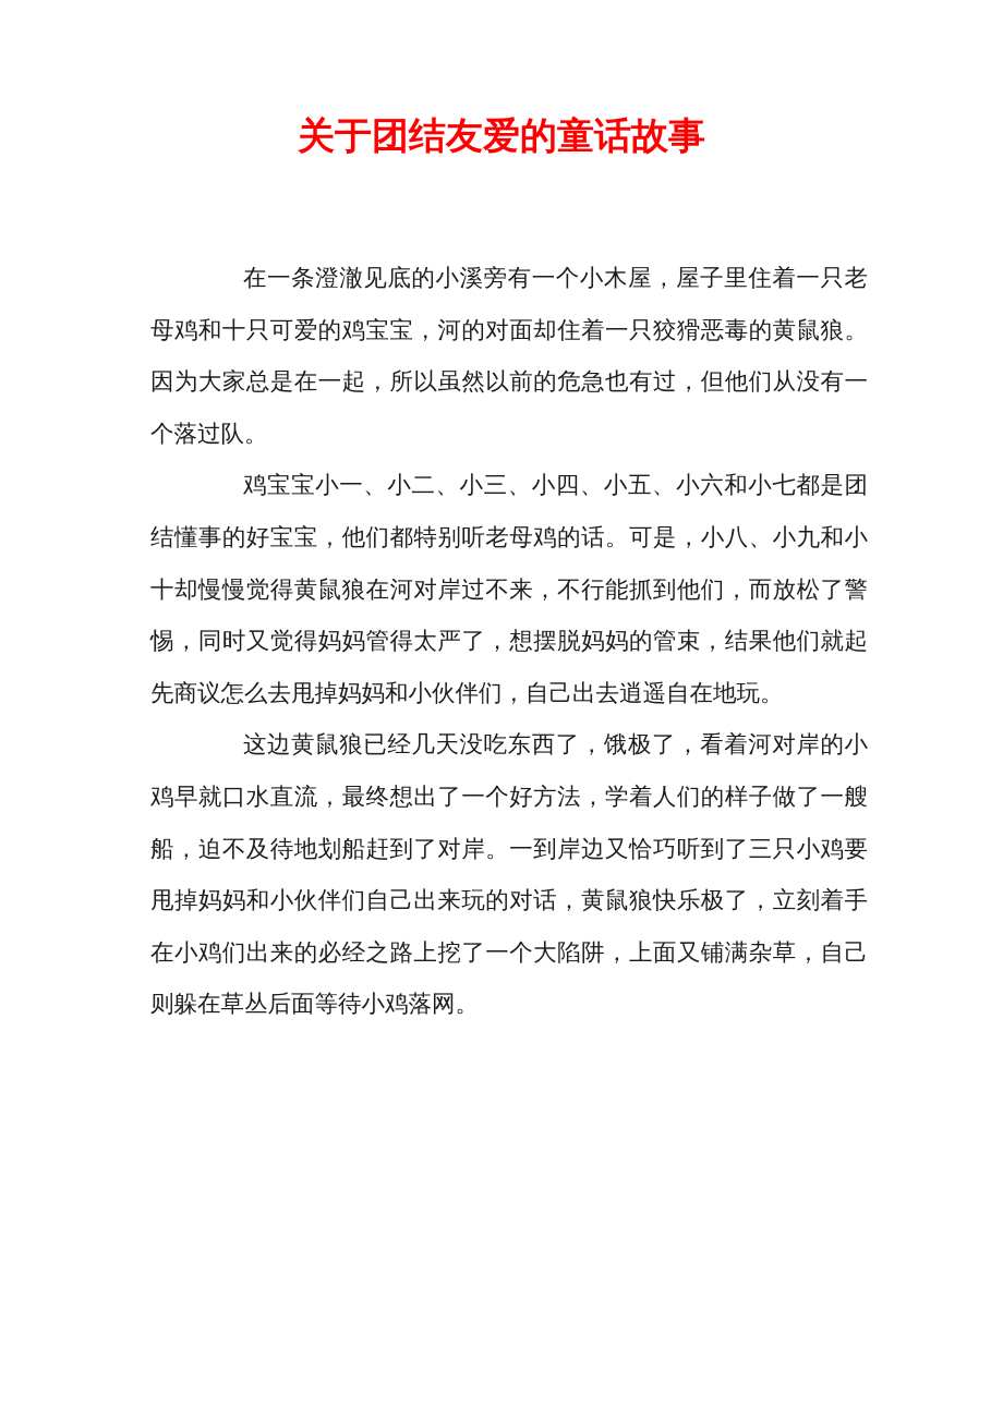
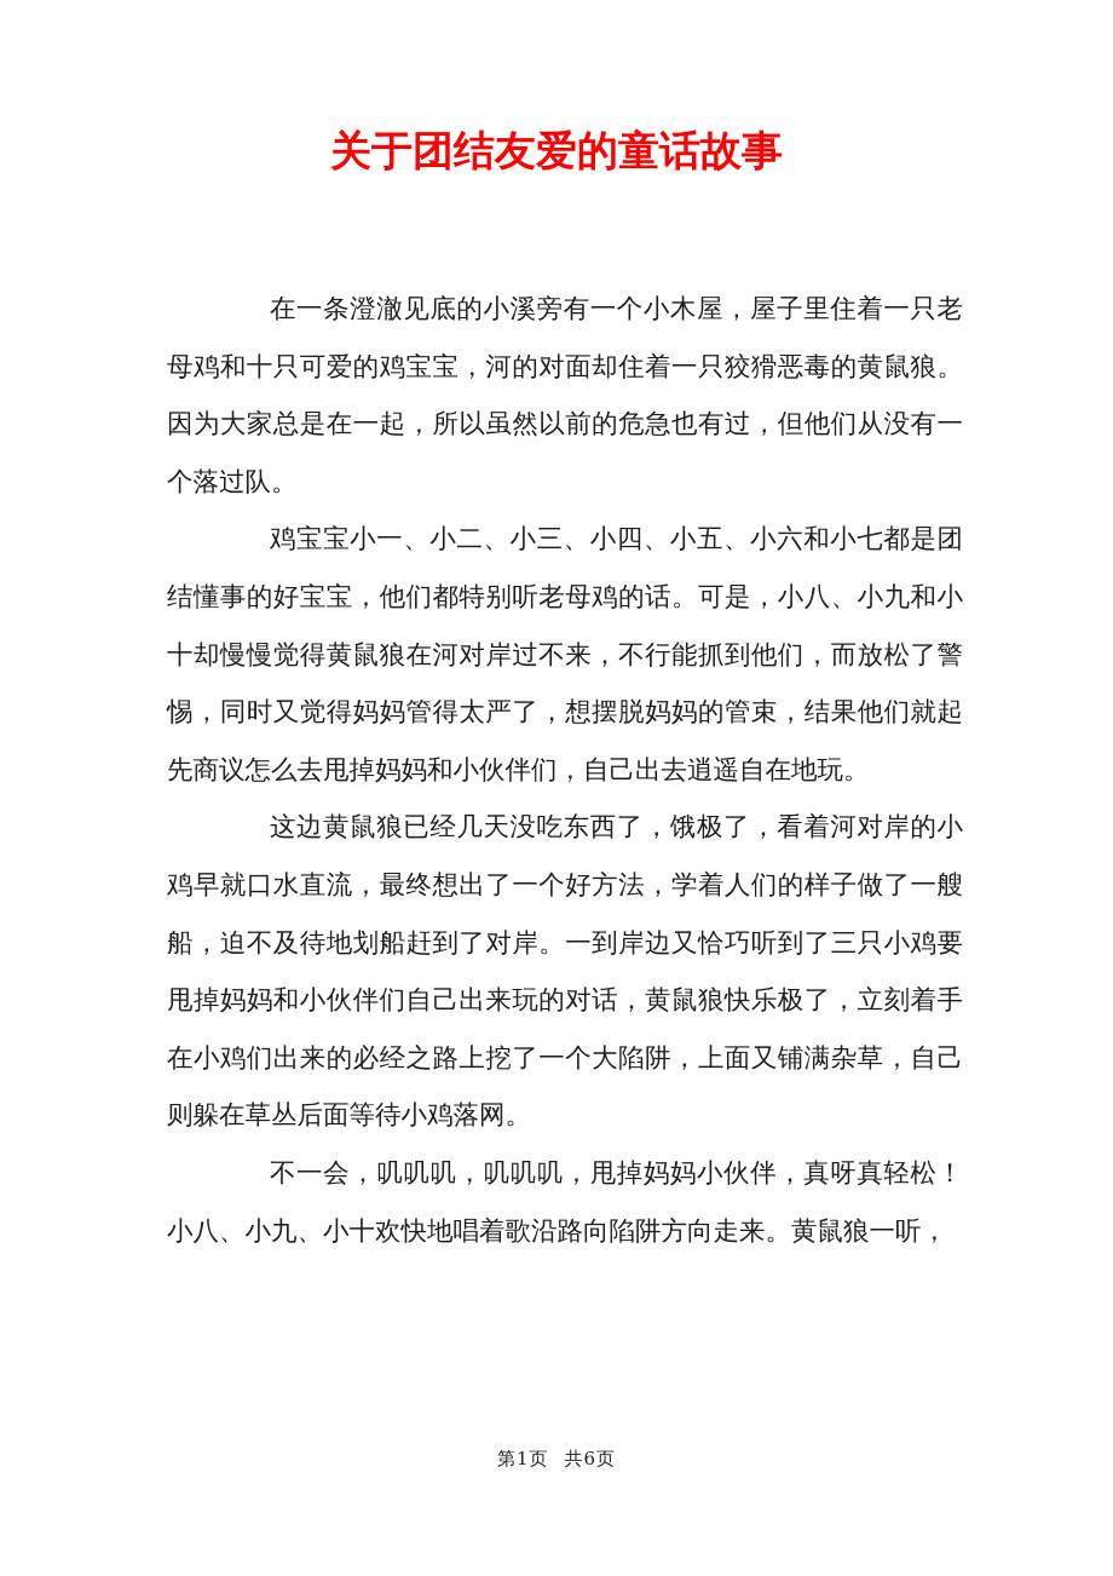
  关于团结友爱的童话故事
  在一条澄澈见底的小溪旁有一个小木屋，屋子里住着一只老母鸡和十只可爱的鸡宝宝，河的对面却住着一只狡猾恶毒的黄鼠狼。因为大家总是在一起，所以虽然以前的危急也有过，但他们从没有一个落过队。
  鸡宝宝小一、小二、小三、小四、小五、小六和小七都是团结懂事的好宝宝，他们都特别听老母鸡的话。可是，小八、小九和小十却慢慢觉得黄鼠狼在河对岸过不来，不行能抓到他们，而放松了警惕，同时又觉得妈妈管得太严了，想摆脱妈妈的管束，结果他们就起先商议怎么去甩掉妈妈和小伙伴们，自己出去逍遥自在地玩。
  这边黄鼠狼已经几天没吃东西了，饿极了，看着河对岸的小鸡早就口水直流，最终想出了一个好方法，学着人们的样子做了一艘船，迫不及待地划船赶到了对岸。一到岸边又恰巧听到了三只小鸡要甩掉妈妈和小伙伴们自己出来玩的对话，黄鼠狼快乐极了，立刻着手在小鸡们出来的必经之路上挖了一个大陷阱，上面又铺满杂草，自己则躲在草丛后面等待小鸡落网。
+ 不一会，叽叽叽，叽叽叽，甩掉妈妈小伙伴，真呀真轻松！小八、小九、小十欢快地唱着歌沿路向陷阱方向走来。黄鼠狼一听，
+ 第1页 共6页
